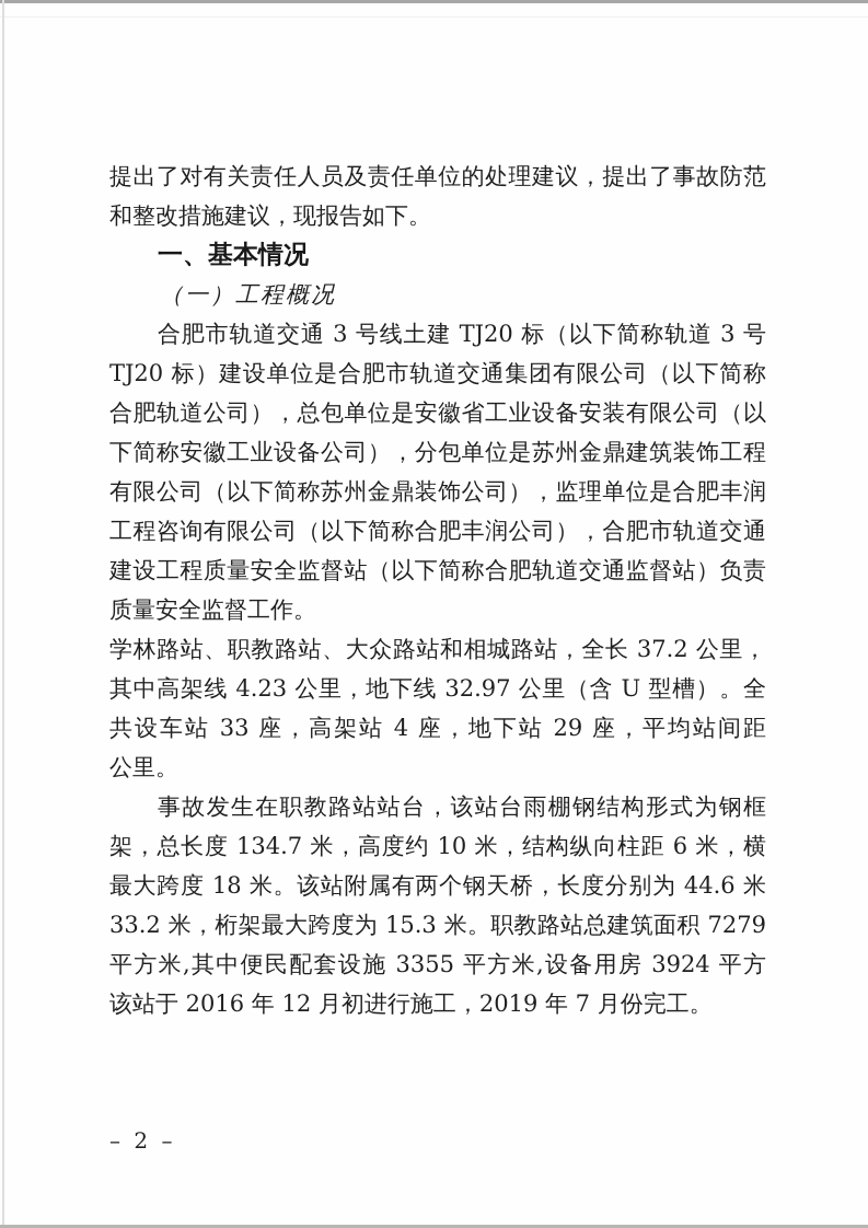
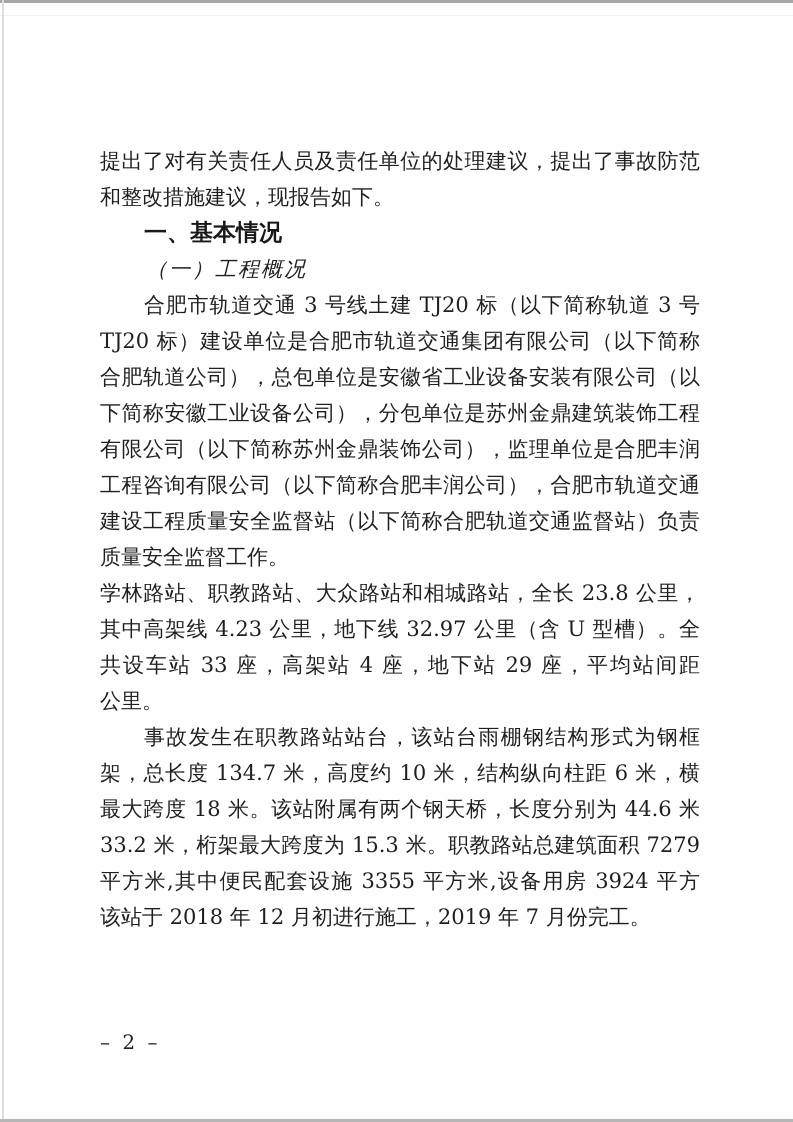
  提出了对有关责任人员及责任单位的处理建议，提出了事故防范
  和整改措施建议，现报告如下。
  一、基本情况
  （一）工程概况
  合肥市轨道交通 3 号线土建 TJ20 标（以下简称轨道 3 号
  TJ20 标）建设单位是合肥市轨道交通集团有限公司（以下简称
  合肥轨道公司），总包单位是安徽省工业设备安装有限公司（以
  下简称安徽工业设备公司），分包单位是苏州金鼎建筑装饰工程
  有限公司（以下简称苏州金鼎装饰公司），监理单位是合肥丰润
  工程咨询有限公司（以下简称合肥丰润公司），合肥市轨道交通
  建设工程质量安全监督站（以下简称合肥轨道交通监督站）负责
  质量安全监督工作。
- 学林路站、职教路站、大众路站和相城路站，全长 37.2 公里，
+ 学林路站、职教路站、大众路站和相城路站，全长 23.8 公里，
  其中高架线 4.23 公里，地下线 32.97 公里（含 U 型槽）。全
  共设车站 33 座，高架站 4 座，地下站 29 座，平均站间距
  公里。
  事故发生在职教路站站台，该站台雨棚钢结构形式为钢框
  架，总长度 134.7 米，高度约 10 米，结构纵向柱距 6 米，横
  最大跨度 18 米。该站附属有两个钢天桥，长度分别为 44.6 米
  33.2 米，桁架最大跨度为 15.3 米。职教路站总建筑面积 7279
  平方米,其中便民配套设施 3355 平方米,设备用房 3924 平方
- 该站于 2016 年 12 月初进行施工，2019 年 7 月份完工。
+ 该站于 2018 年 12 月初进行施工，2019 年 7 月份完工。
  – 2 –
